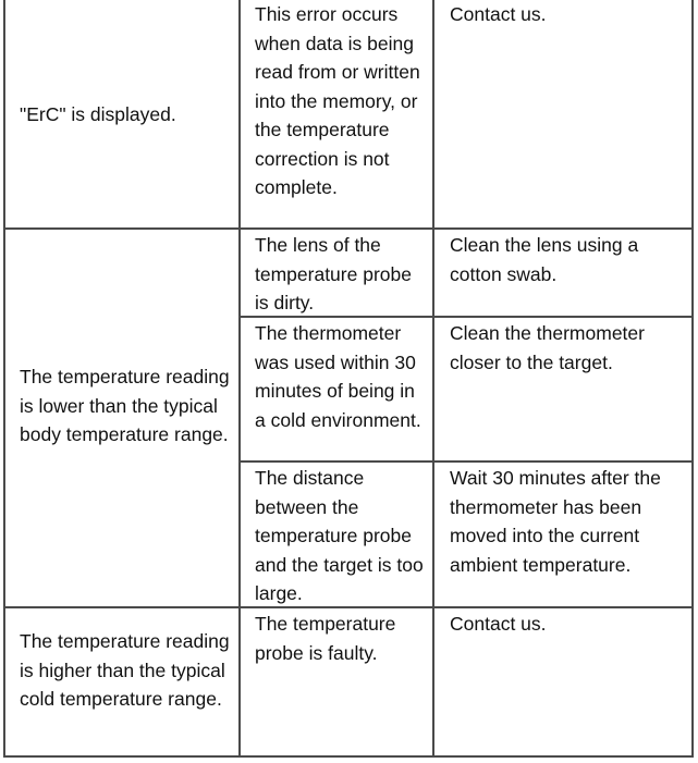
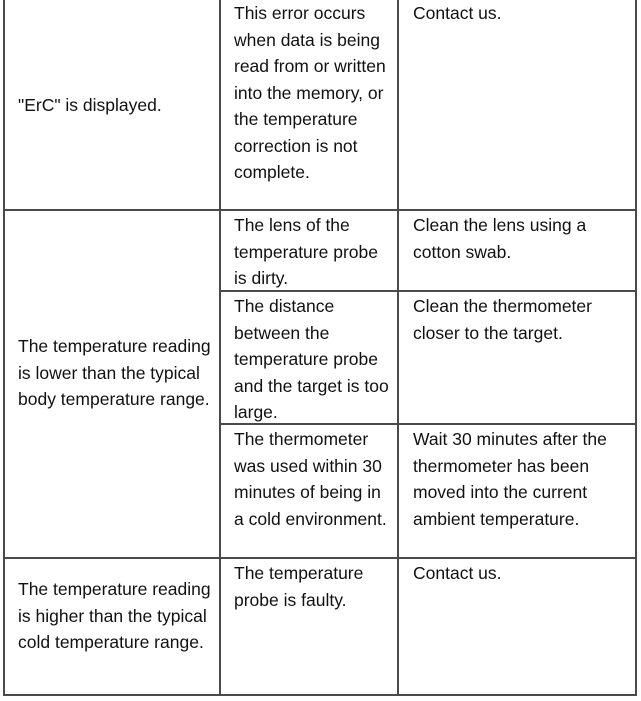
  "ErC" is displayed.
  This error occurs when data is being read from or written into the memory, or the temperature correction is not complete.
  Contact us.
  The temperature reading is lower than the typical body temperature range.
  The lens of the temperature probe is dirty.
  Clean the lens using a cotton swab.
- The thermometer was used within 30 minutes of being in a cold environment.
+ The distance between the temperature probe and the target is too large.
  Clean the thermometer closer to the target.
- The distance between the temperature probe and the target is too large.
+ The thermometer was used within 30 minutes of being in a cold environment.
  Wait 30 minutes after the thermometer has been moved into the current ambient temperature.
  The temperature reading is higher than the typical cold temperature range.
  The temperature probe is faulty.
  Contact us.
